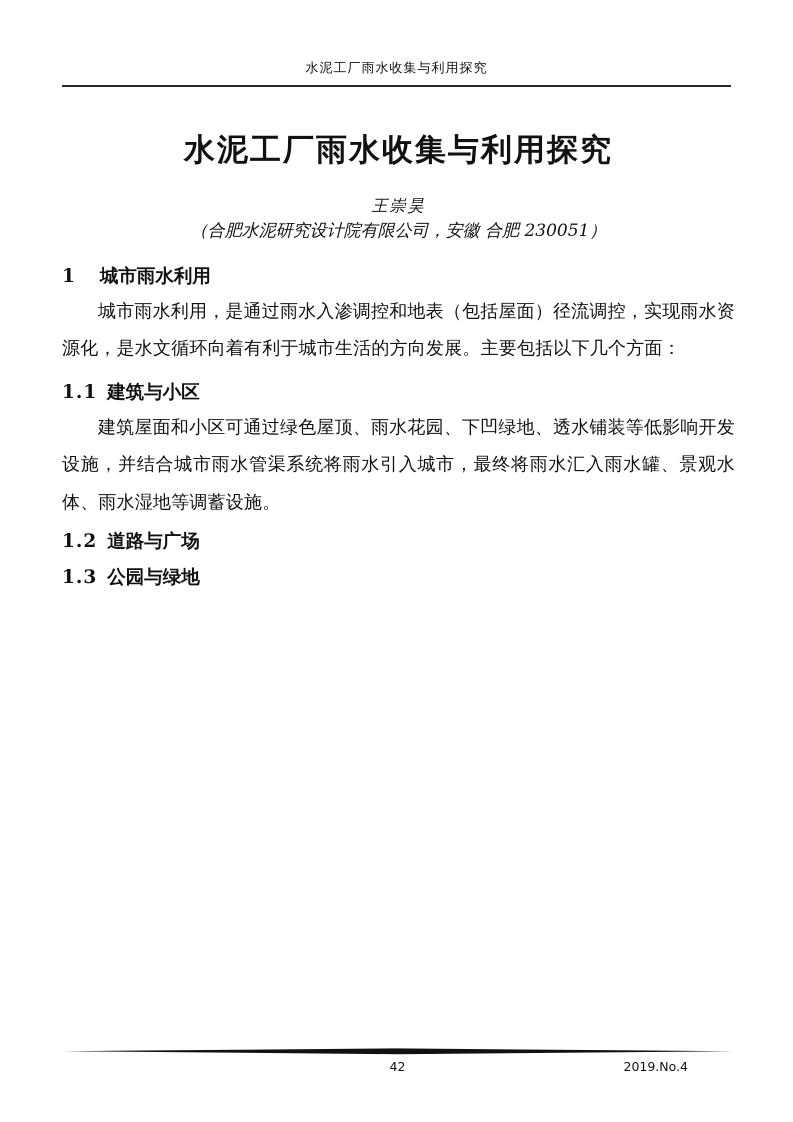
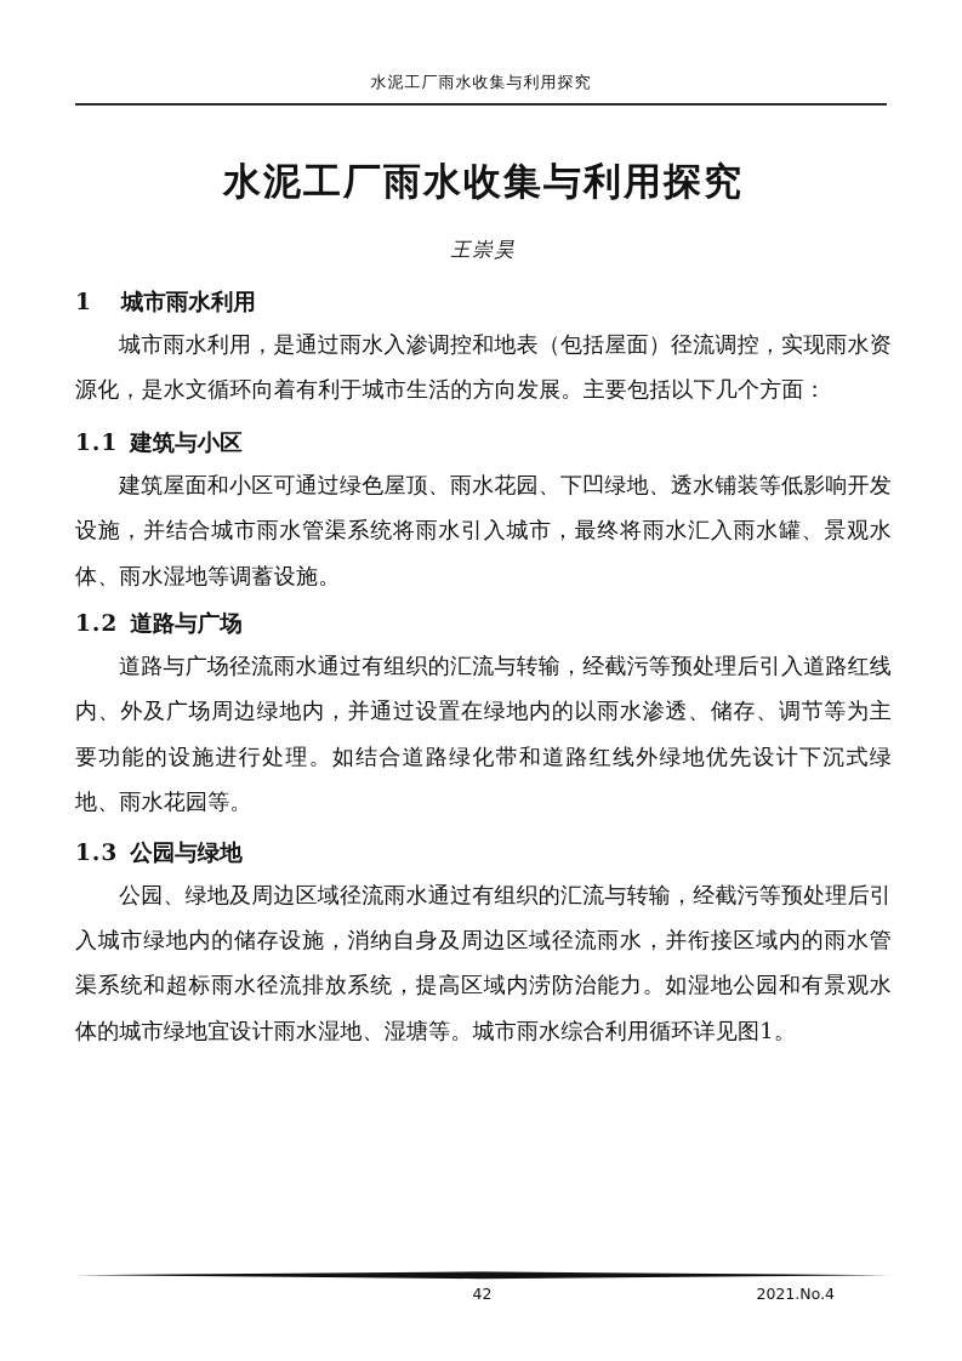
  水泥工厂雨水收集与利用探究
  水泥工厂雨水收集与利用探究
  王崇昊
- （合肥水泥研究设计院有限公司，安徽 合肥 230051）
  1 城市雨水利用
  城市雨水利用，是通过雨水入渗调控和地表（包括屋面）径流调控，实现雨水资源化，是水文循环向着有利于城市生活的方向发展。主要包括以下几个方面：
  1.1 建筑与小区
  建筑屋面和小区可通过绿色屋顶、雨水花园、下凹绿地、透水铺装等低影响开发设施，并结合城市雨水管渠系统将雨水引入城市，最终将雨水汇入雨水罐、景观水体、雨水湿地等调蓄设施。
  1.2 道路与广场
+ 道路与广场径流雨水通过有组织的汇流与转输，经截污等预处理后引入道路红线内、外及广场周边绿地内，并通过设置在绿地内的以雨水渗透、储存、调节等为主要功能的设施进行处理。如结合道路绿化带和道路红线外绿地优先设计下沉式绿地、雨水花园等。
  1.3 公园与绿地
+ 公园、绿地及周边区域径流雨水通过有组织的汇流与转输，经截污等预处理后引入城市绿地内的储存设施，消纳自身及周边区域径流雨水，并衔接区域内的雨水管渠系统和超标雨水径流排放系统，提高区域内涝防治能力。如湿地公园和有景观水体的城市绿地宜设计雨水湿地、湿塘等。城市雨水综合利用循环详见图1。
  42
- 2019.No.4
+ 2021.No.4
